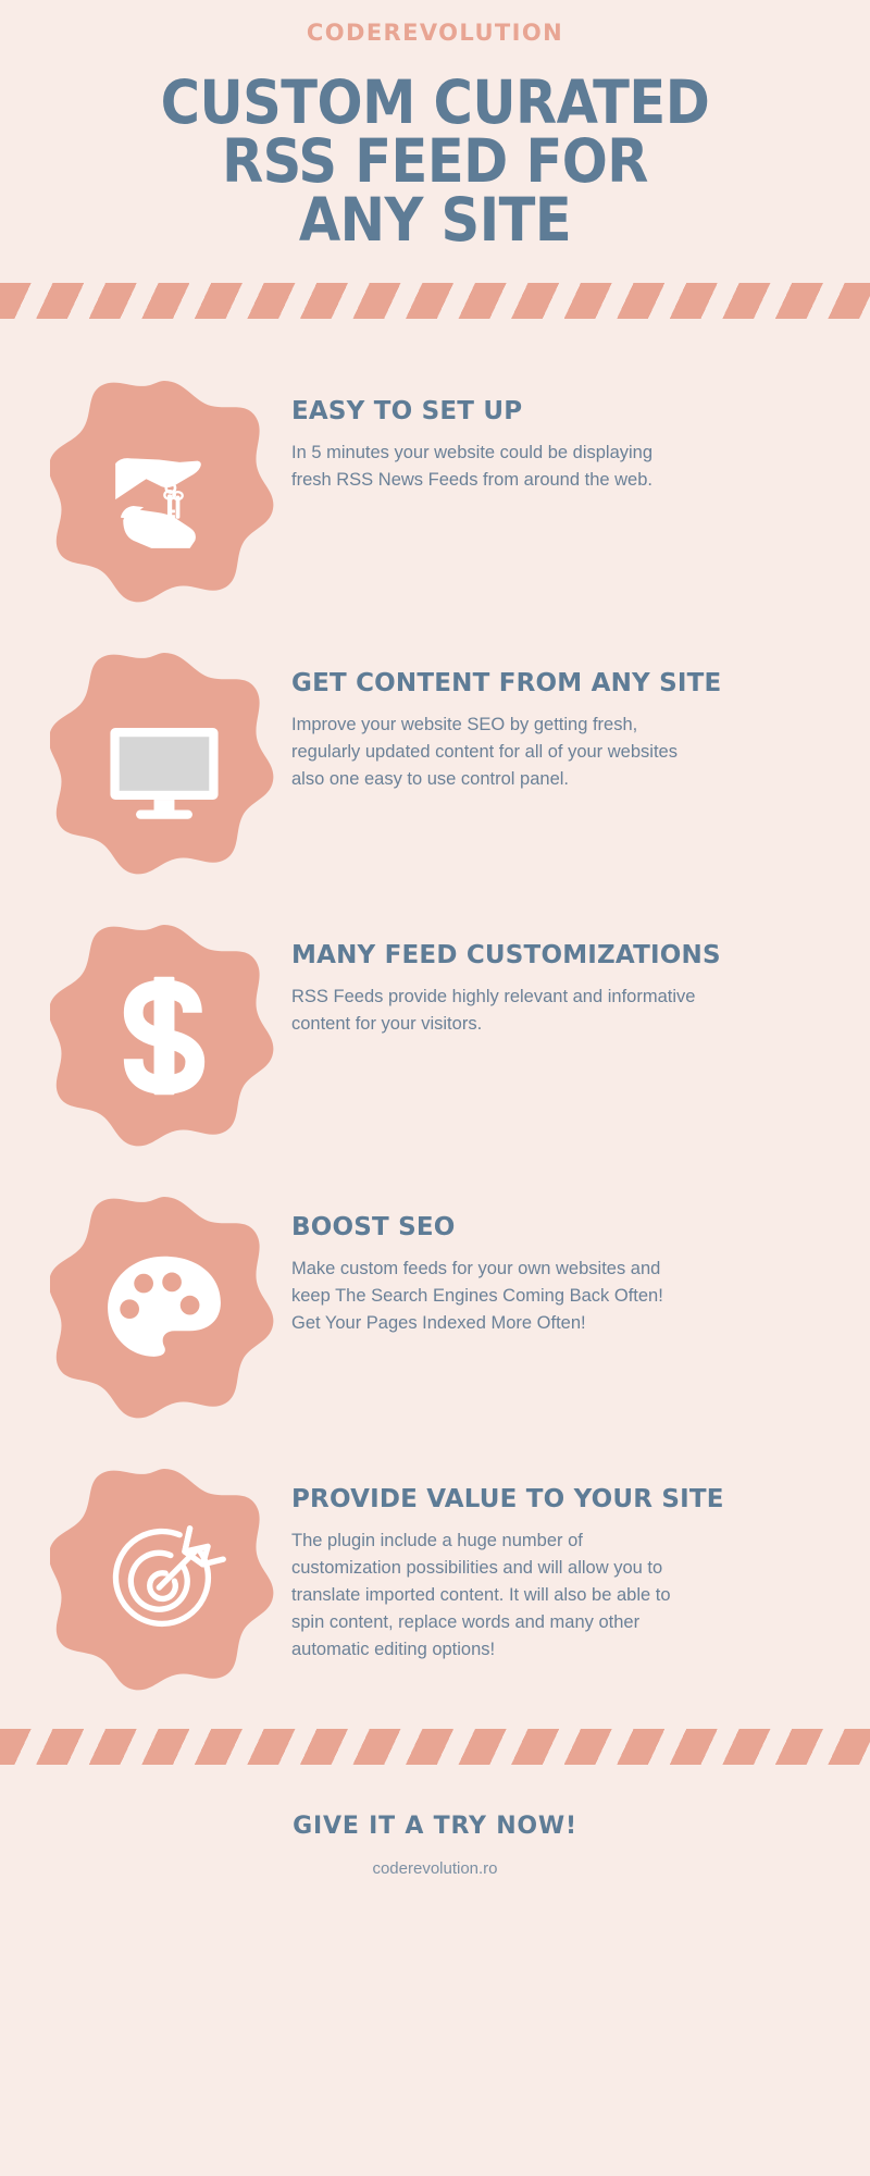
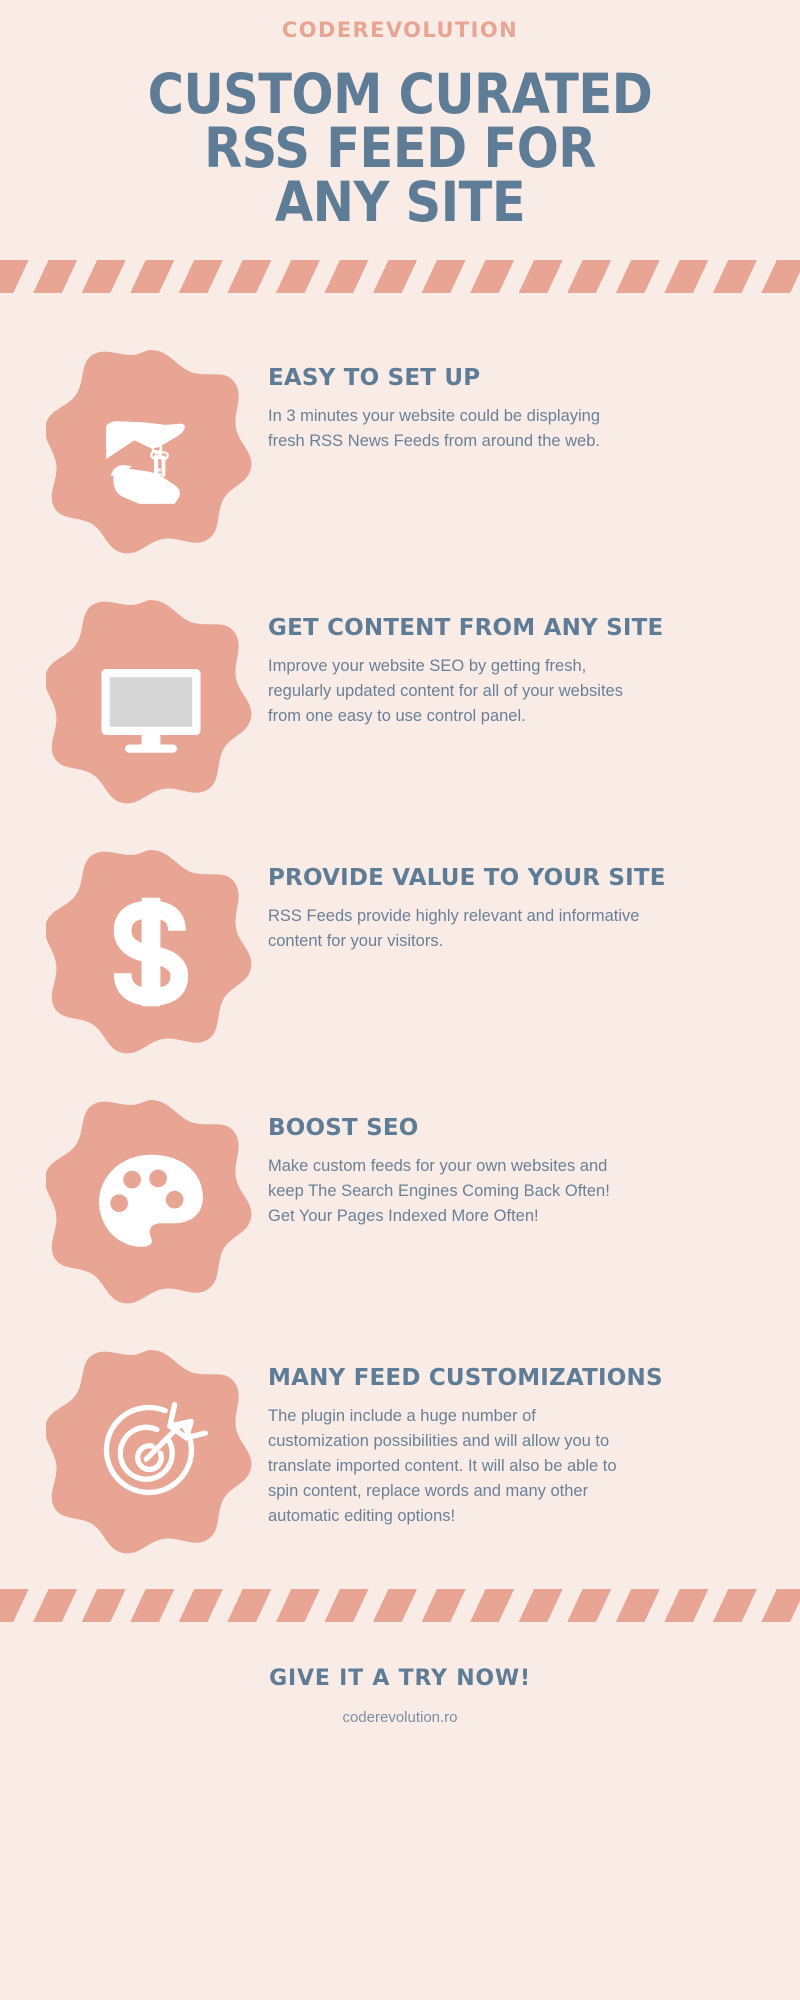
  CODEREVOLUTION
  CUSTOM CURATED
  RSS FEED FOR
  ANY SITE
  EASY TO SET UP
- In 5 minutes your website could be displaying fresh RSS News Feeds from around the web.
+ In 3 minutes your website could be displaying fresh RSS News Feeds from around the web.
  GET CONTENT FROM ANY SITE
- Improve your website SEO by getting fresh, regularly updated content for all of your websites also one easy to use control panel.
+ Improve your website SEO by getting fresh, regularly updated content for all of your websites from one easy to use control panel.
- MANY FEED CUSTOMIZATIONS
+ PROVIDE VALUE TO YOUR SITE
  RSS Feeds provide highly relevant and informative content for your visitors.
  BOOST SEO
  Make custom feeds for your own websites and keep The Search Engines Coming Back Often! Get Your Pages Indexed More Often!
- PROVIDE VALUE TO YOUR SITE
+ MANY FEED CUSTOMIZATIONS
  The plugin include a huge number of customization possibilities and will allow you to translate imported content. It will also be able to spin content, replace words and many other automatic editing options!
  GIVE IT A TRY NOW!
  coderevolution.ro
